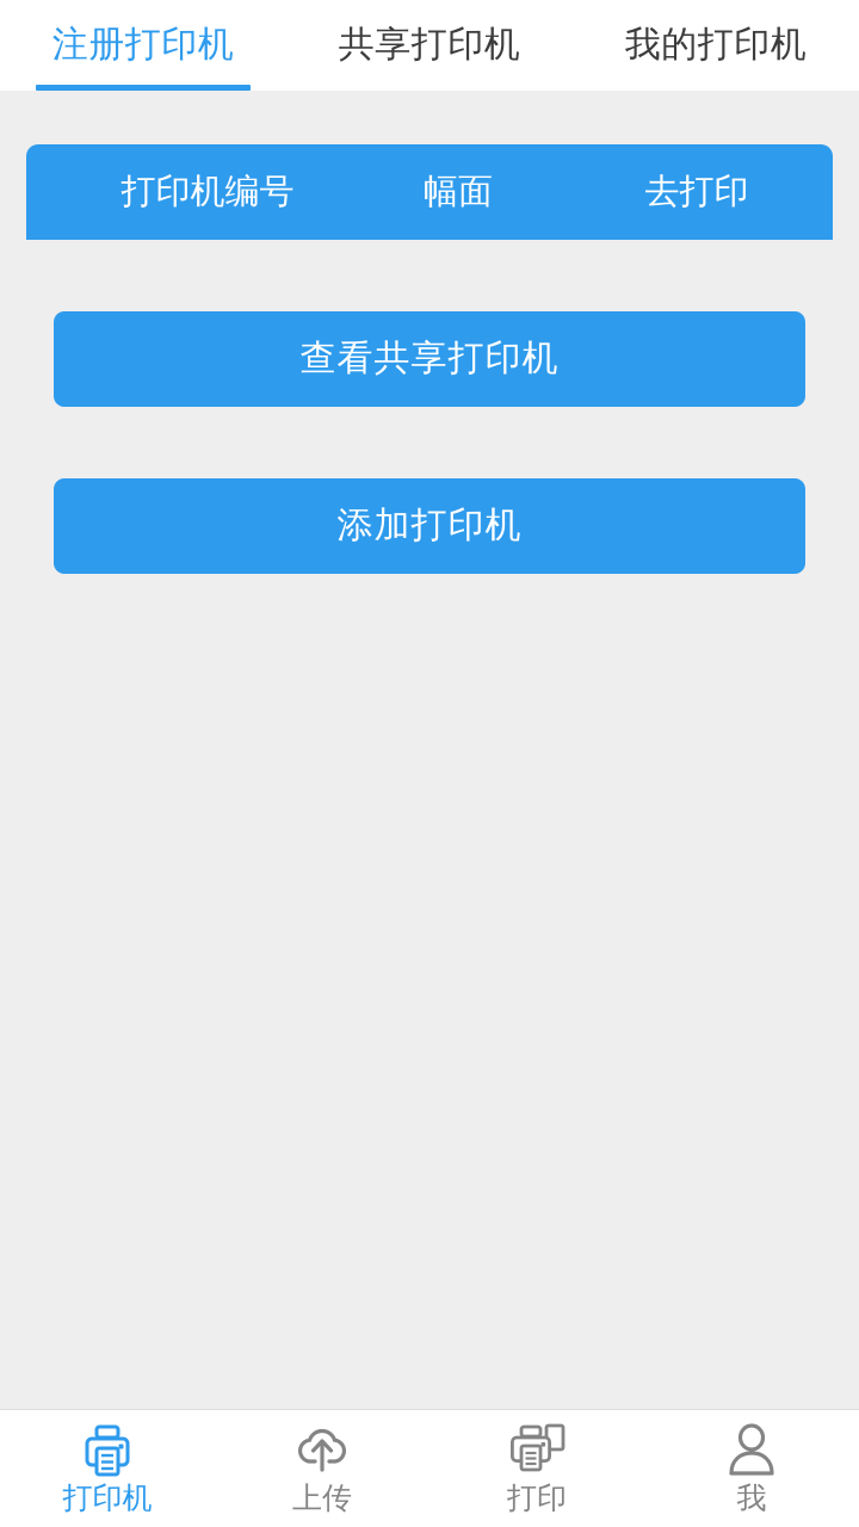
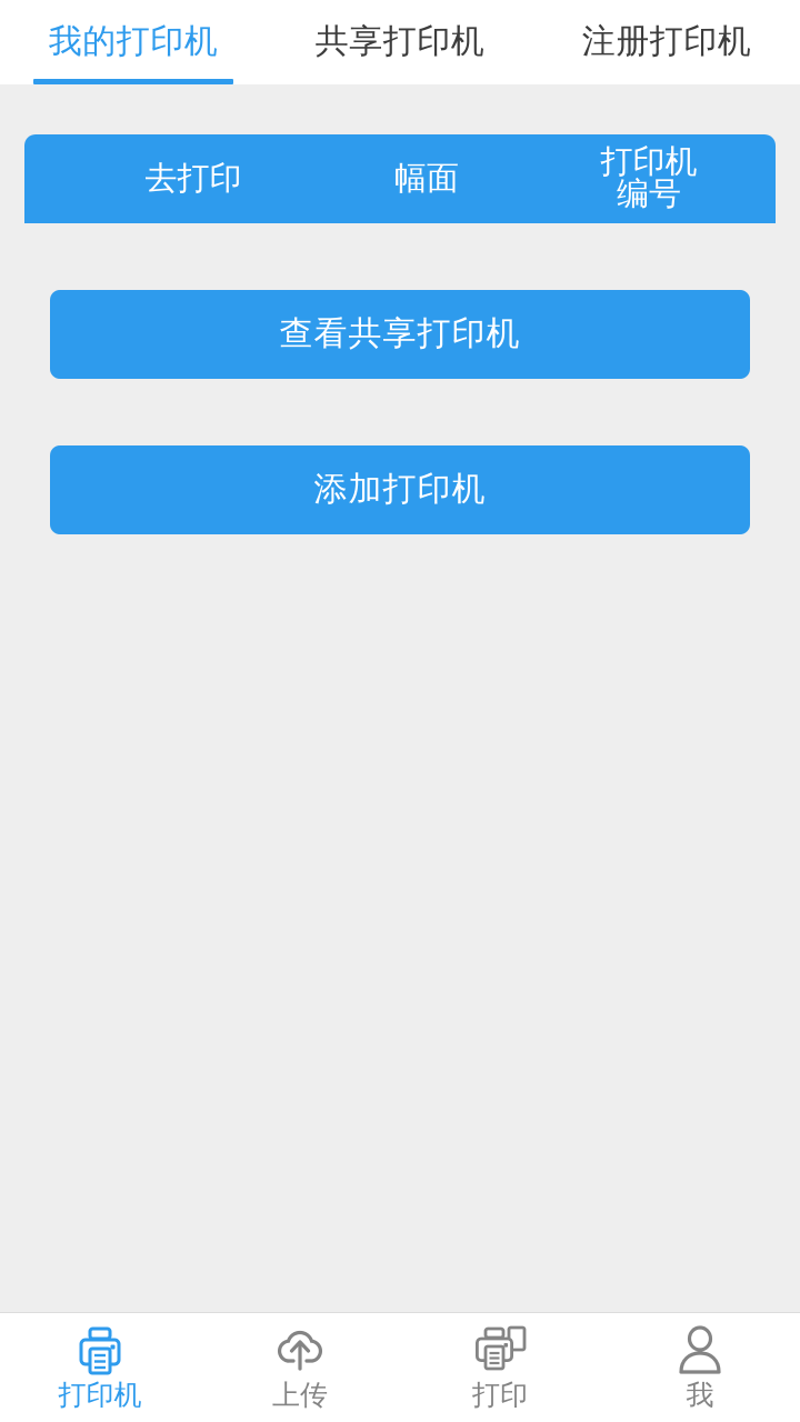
- 注册打印机
+ 我的打印机
  共享打印机
- 我的打印机
+ 注册打印机
- 打印机编号
+ 去打印
  幅面
- 去打印
+ 打印机编号
  查看共享打印机
  添加打印机
  打印机
  上传
  打印
  我
